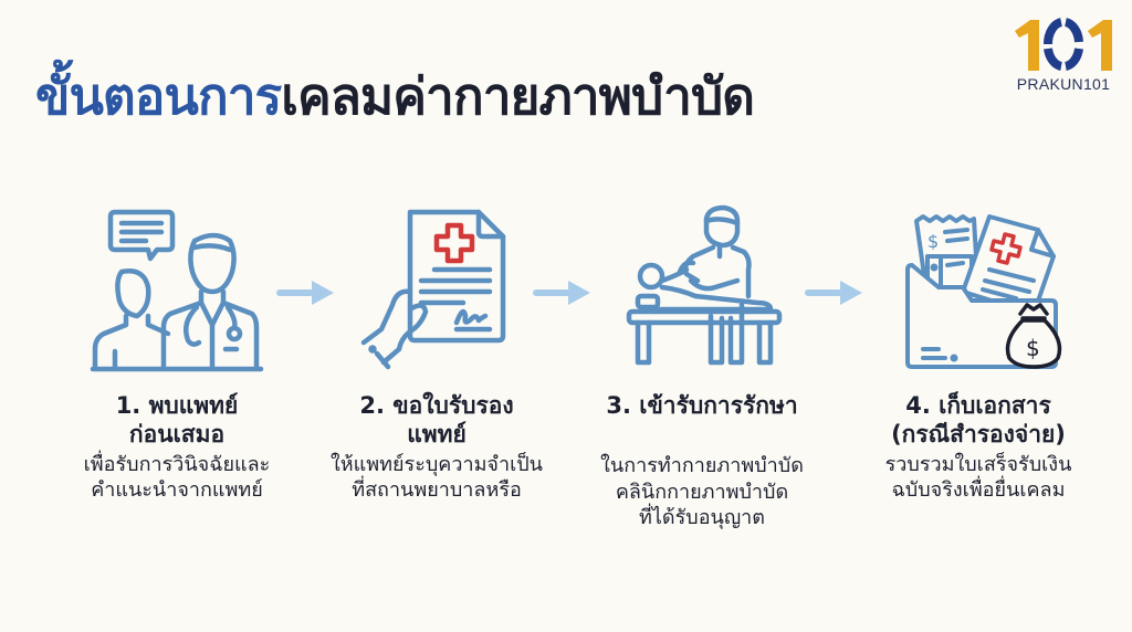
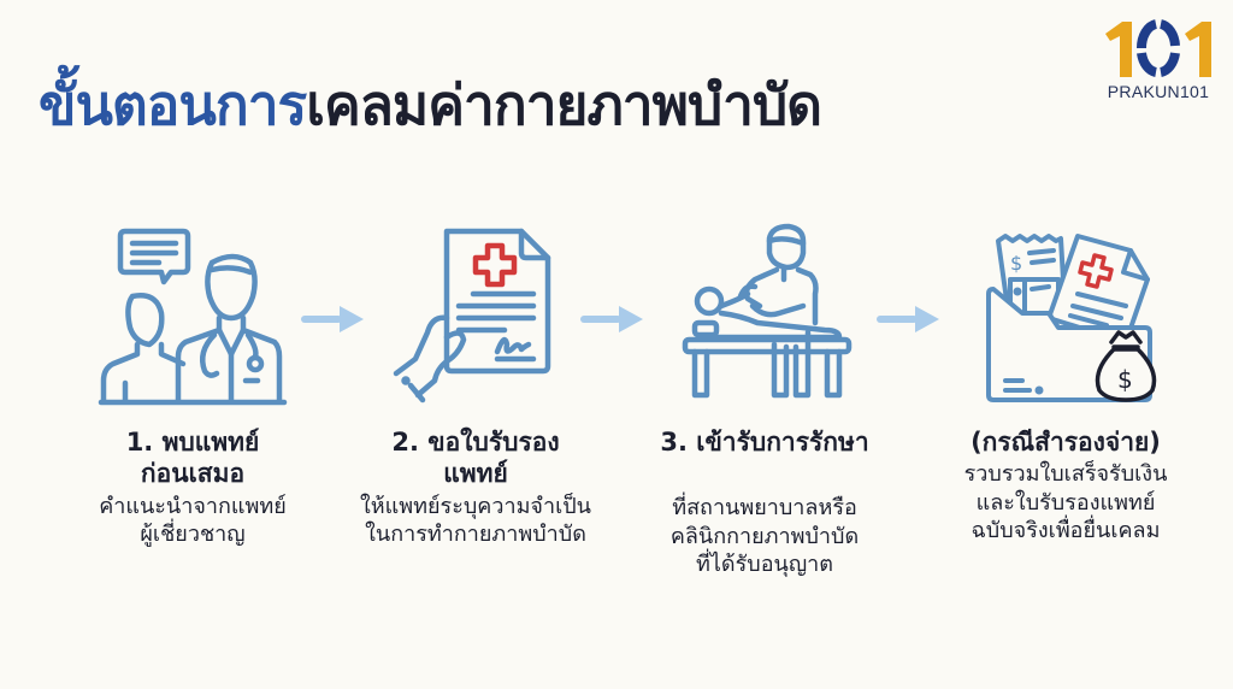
  ขั้นตอนการเคลมค่ากายภาพบำบัด
  PRAKUN101
  1. พบแพทย์
  ก่อนเสมอ
- เพื่อรับการวินิจฉัยและ
  คำแนะนำจากแพทย์
+ ผู้เชี่ยวชาญ
  2. ขอใบรับรอง
  แพทย์
  ให้แพทย์ระบุความจำเป็น
- ที่สถานพยาบาลหรือ
+ ในการทำกายภาพบำบัด
  3. เข้ารับการรักษา
- ในการทำกายภาพบำบัด
+ ที่สถานพยาบาลหรือ
  คลินิกกายภาพบำบัด
  ที่ได้รับอนุญาต
  $
  $
- 4. เก็บเอกสาร
  (กรณีสำรองจ่าย)
  รวบรวมใบเสร็จรับเงิน
+ และใบรับรองแพทย์
  ฉบับจริงเพื่อยื่นเคลม
